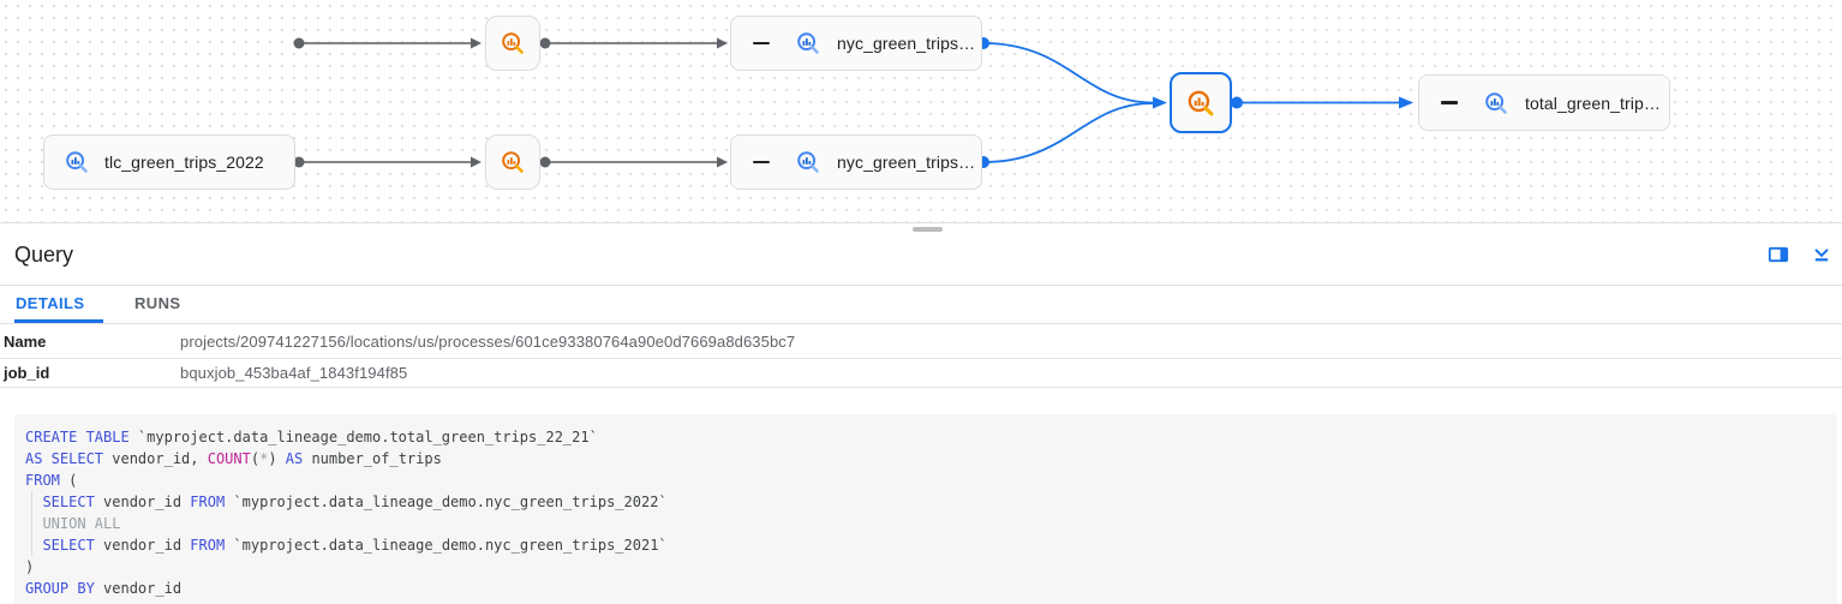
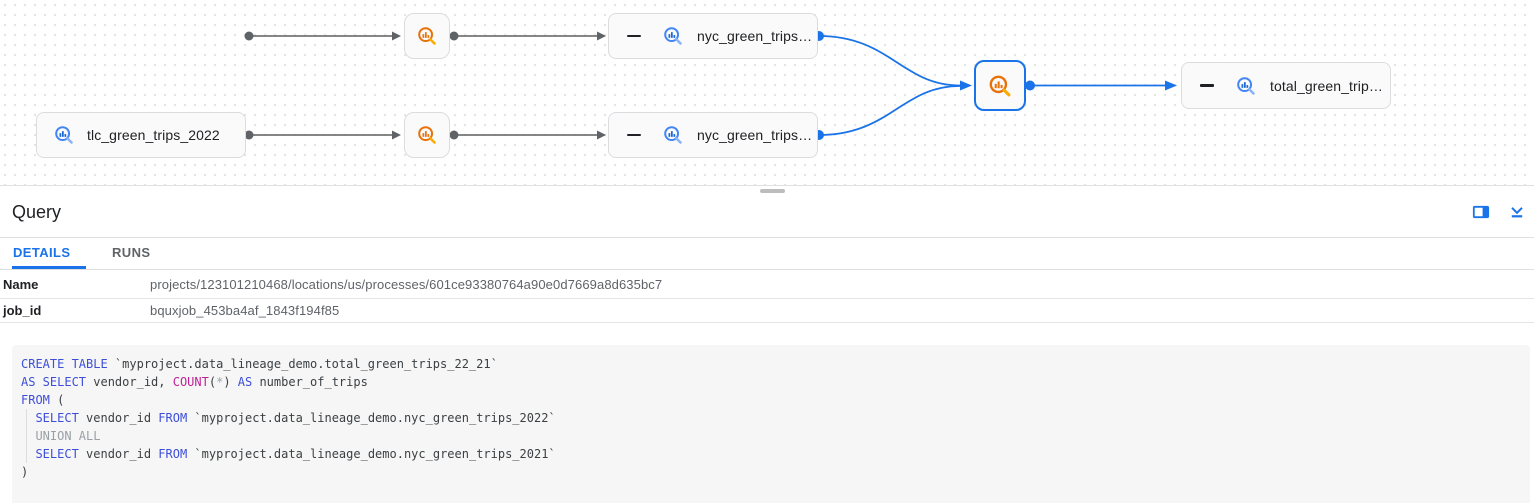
  tlc_green_trips_2022
  nyc_green_trips…
  nyc_green_trips…
  total_green_trip…
  Query
  DETAILS
  RUNS
  Name
- projects/209741227156/locations/us/processes/601ce93380764a90e0d7669a8d635bc7
+ projects/123101210468/locations/us/processes/601ce93380764a90e0d7669a8d635bc7
  job_id
  bquxjob_453ba4af_1843f194f85
  CREATE TABLE `myproject.data_lineage_demo.total_green_trips_22_21`
  AS SELECT vendor_id, COUNT(*) AS number_of_trips
  FROM (
  SELECT vendor_id FROM `myproject.data_lineage_demo.nyc_green_trips_2022`
  UNION ALL
  SELECT vendor_id FROM `myproject.data_lineage_demo.nyc_green_trips_2021`
  )
- GROUP BY vendor_id
